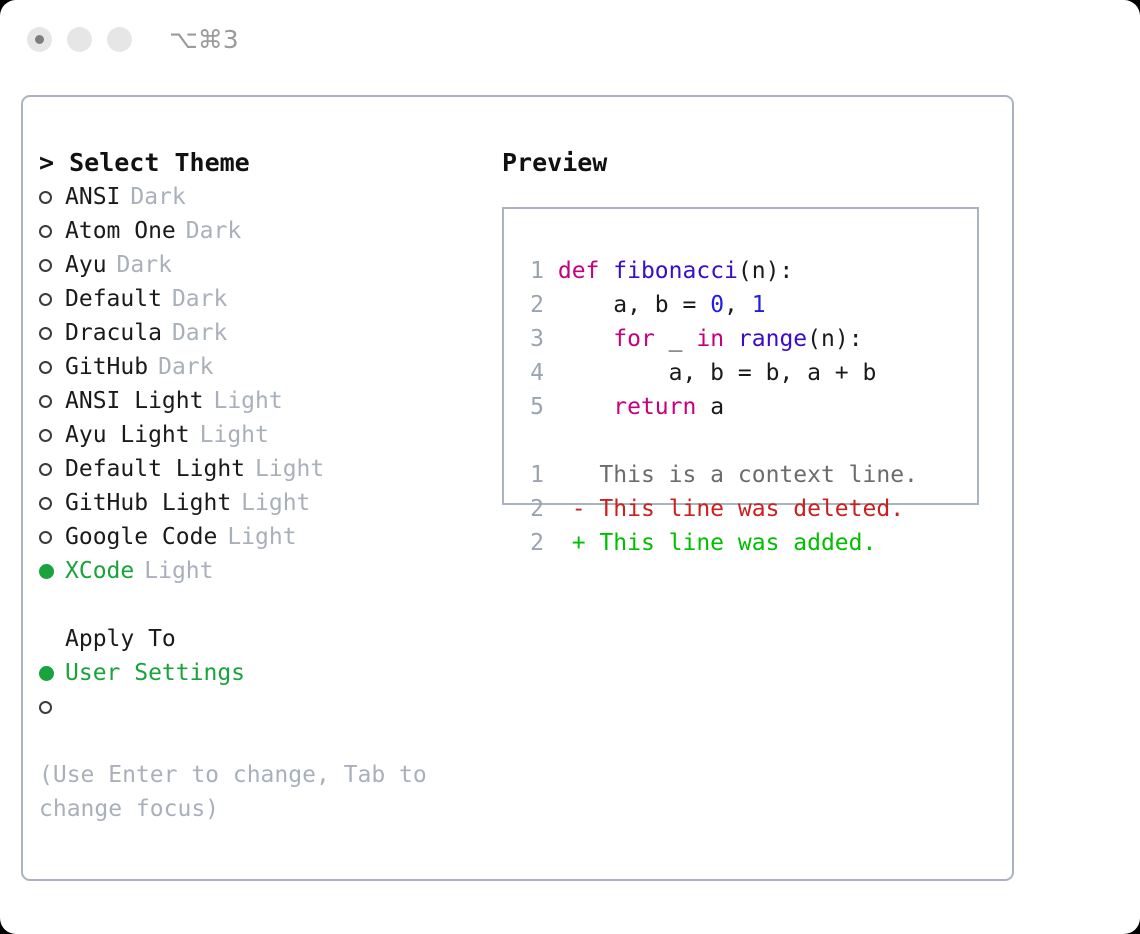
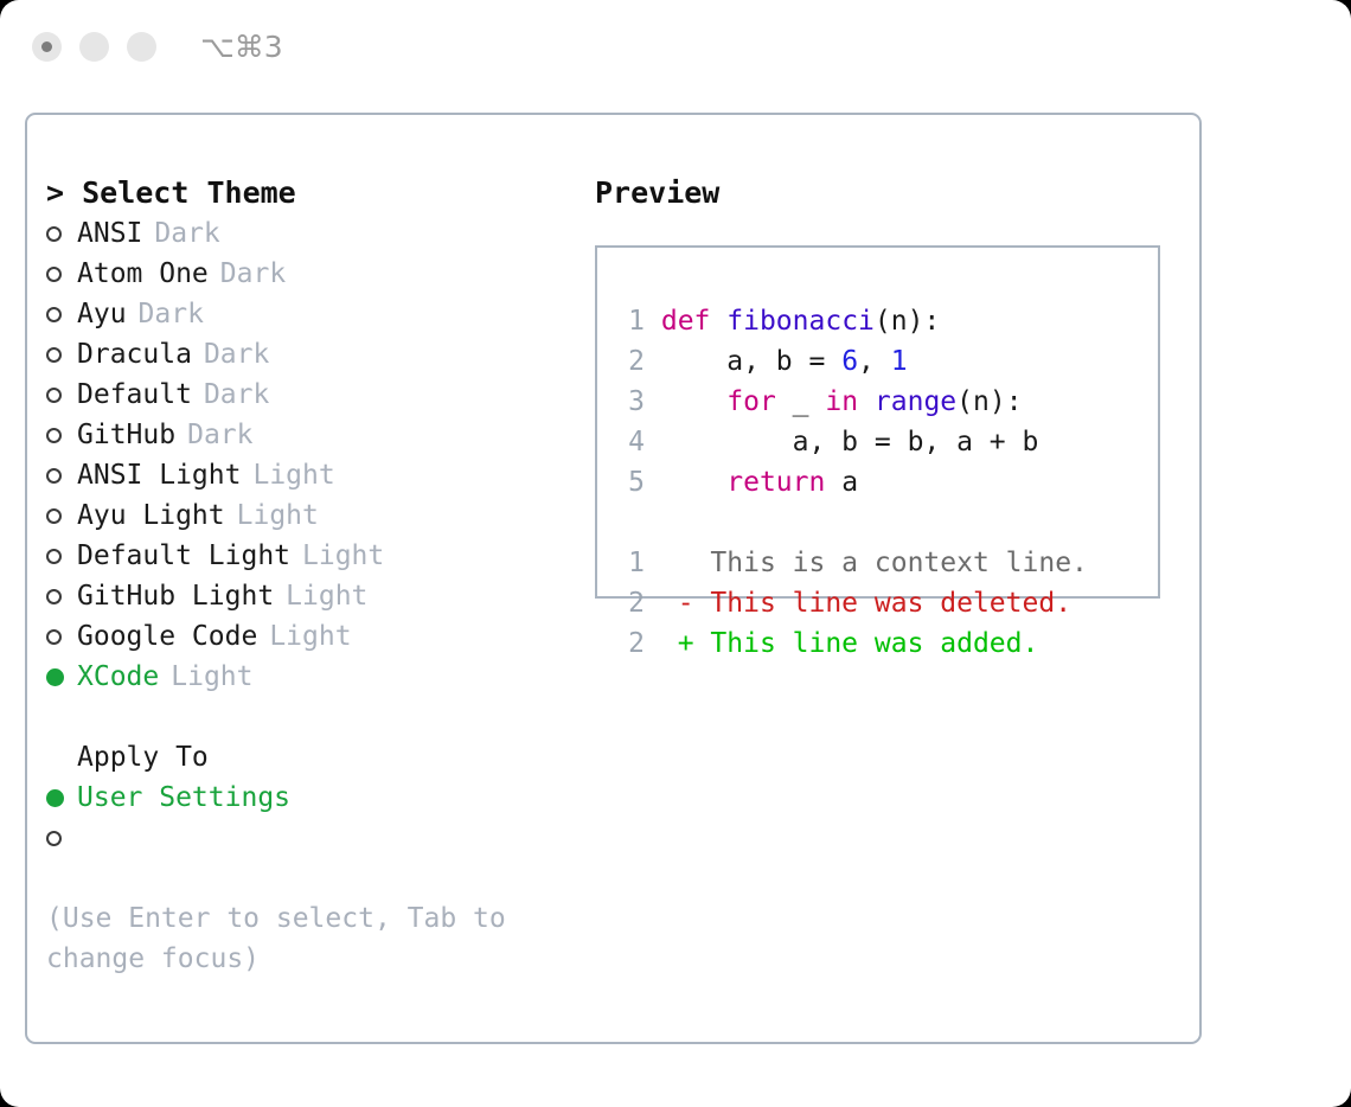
  ⌥⌘3
  > Select Theme
  ANSI
  Dark
  Atom One
  Dark
  Ayu
  Dark
- Default
+ Dracula
  Dark
- Dracula
+ Default
  Dark
  GitHub
  Dark
  ANSI Light
  Light
  Ayu Light
  Light
  Default Light
  Light
  GitHub Light
  Light
  Google Code
  Light
  XCode
  Light
  Apply To
  User Settings
- (Use Enter to change, Tab to change focus)
+ (Use Enter to select, Tab to change focus)
  Preview
  1 def fibonacci(n):
- 2 a, b = 0, 1
+ 2 a, b = 6, 1
  3 for _ in range(n):
  4 a, b = b, a + b
  5 return a
  1 This is a context line.
  2 - This line was deleted.
  2 + This line was added.
